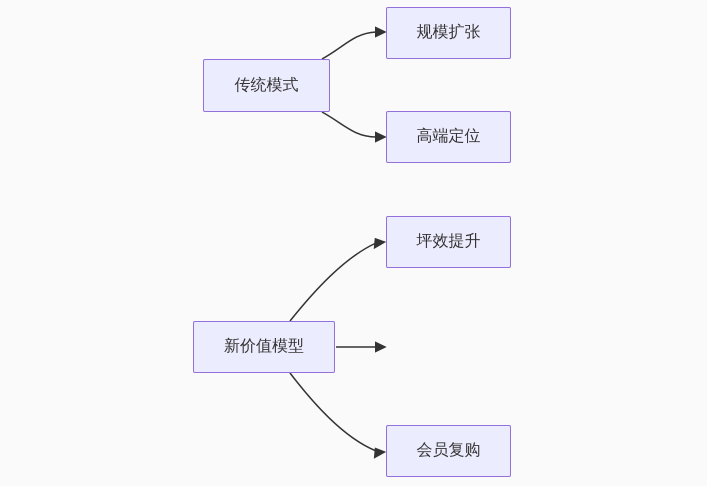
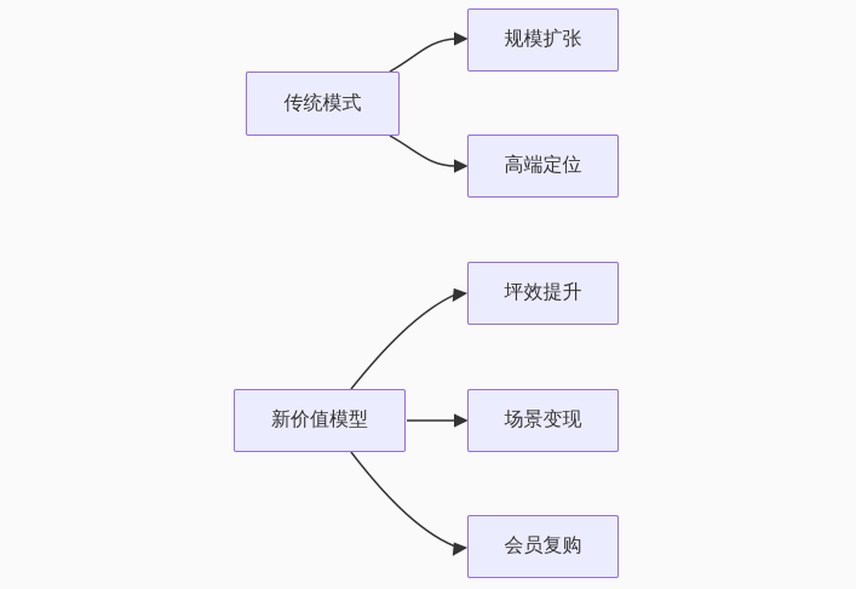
  传统模式
  规模扩张
  高端定位
  新价值模型
  坪效提升
+ 场景变现
  会员复购
